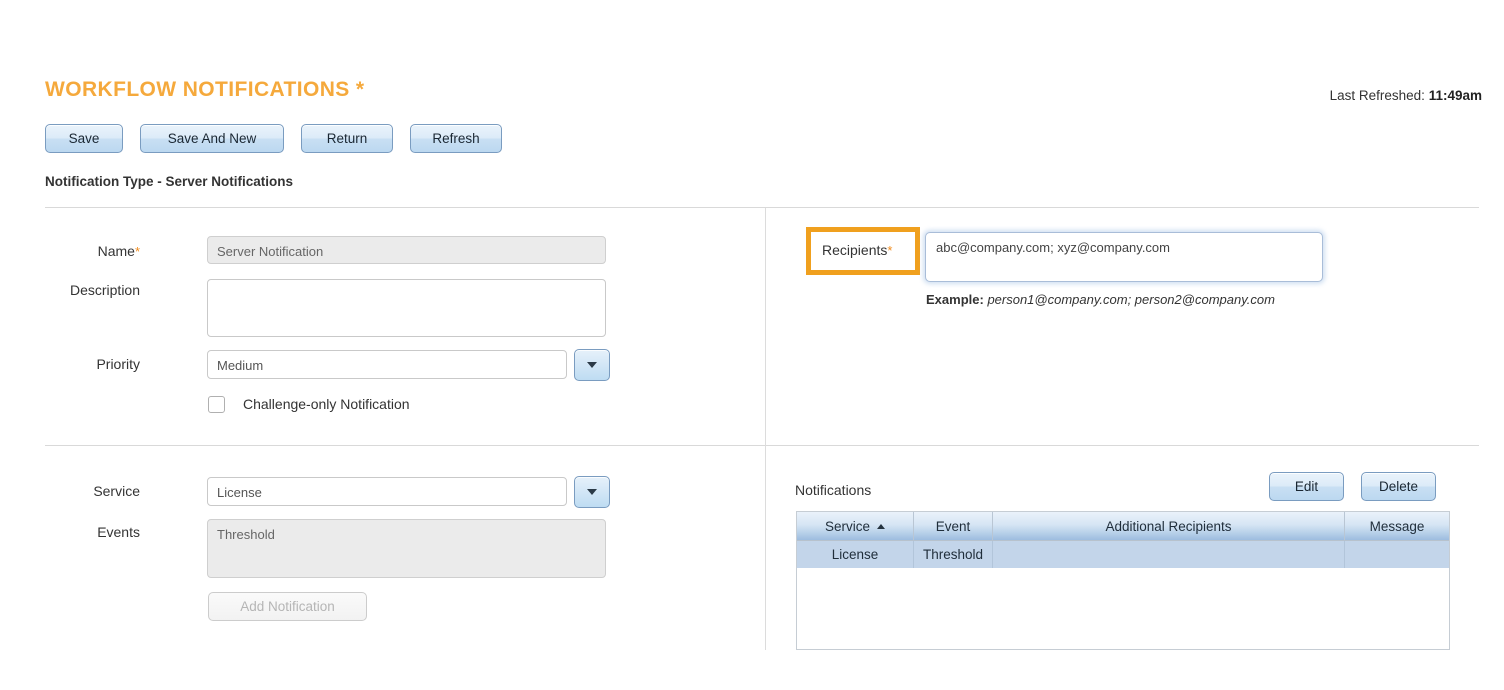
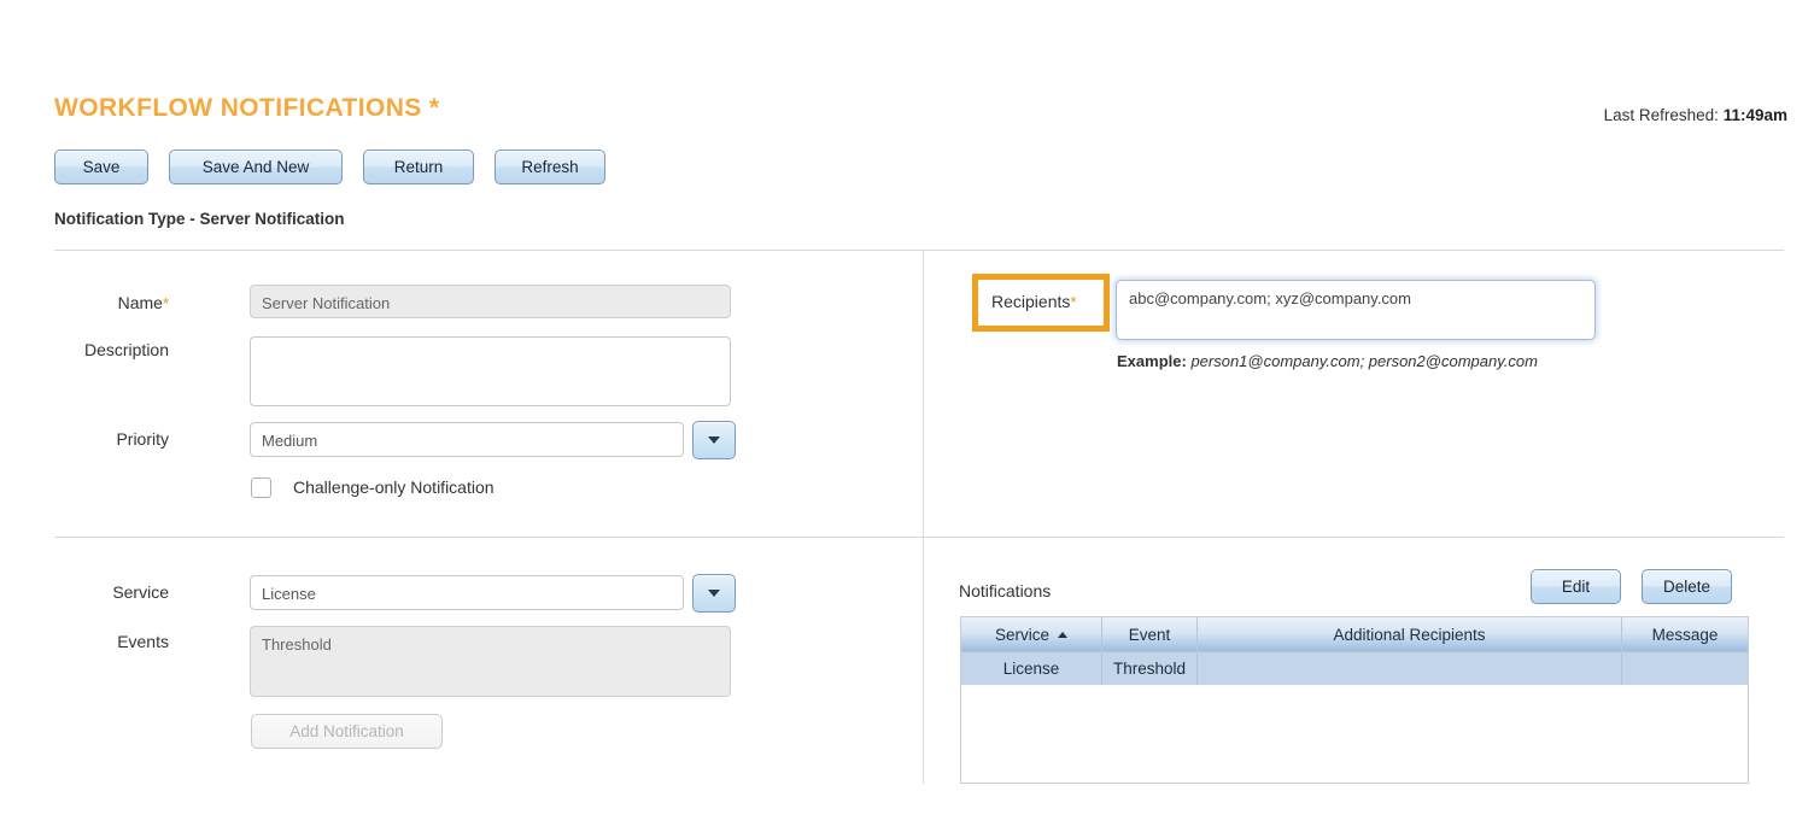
  WORKFLOW NOTIFICATIONS *
  Last Refreshed: 11:49am
  Save
  Save And New
  Return
  Refresh
- Notification Type - Server Notifications
+ Notification Type - Server Notification
  Name*
  Server Notification
  Description
  Priority
  Medium
  Challenge-only Notification
  Recipients*
  abc@company.com; xyz@company.com
  Example: person1@company.com; person2@company.com
  Service
  License
  Events
  Threshold
  Add Notification
  Notifications
  Edit
  Delete
  Service
  Event
  Additional Recipients
  Message
  License
  Threshold
